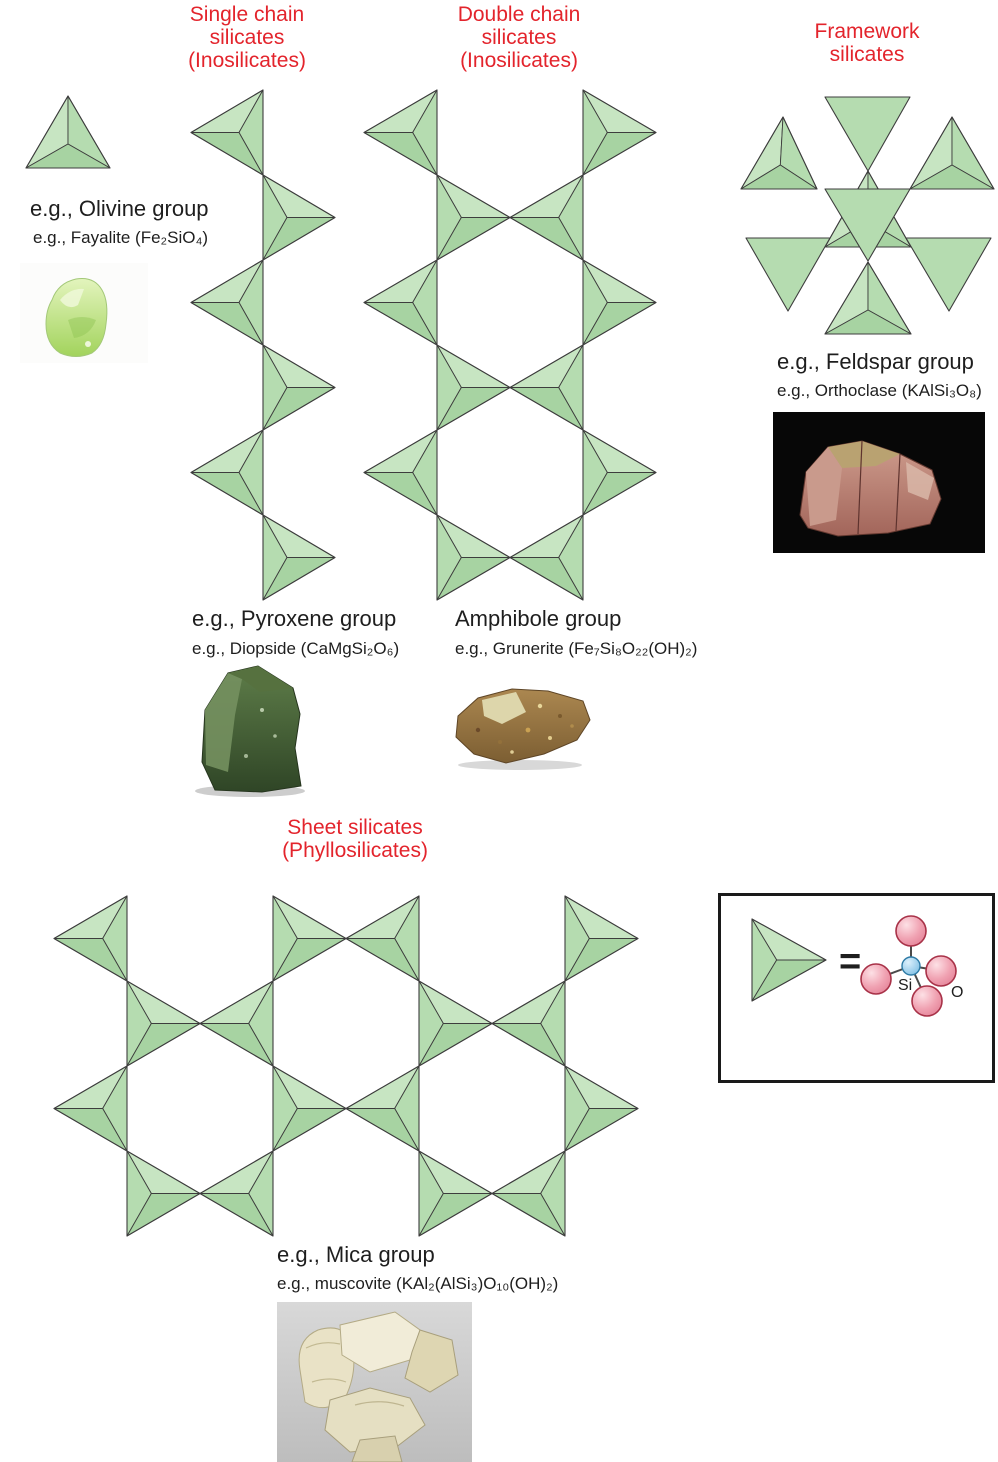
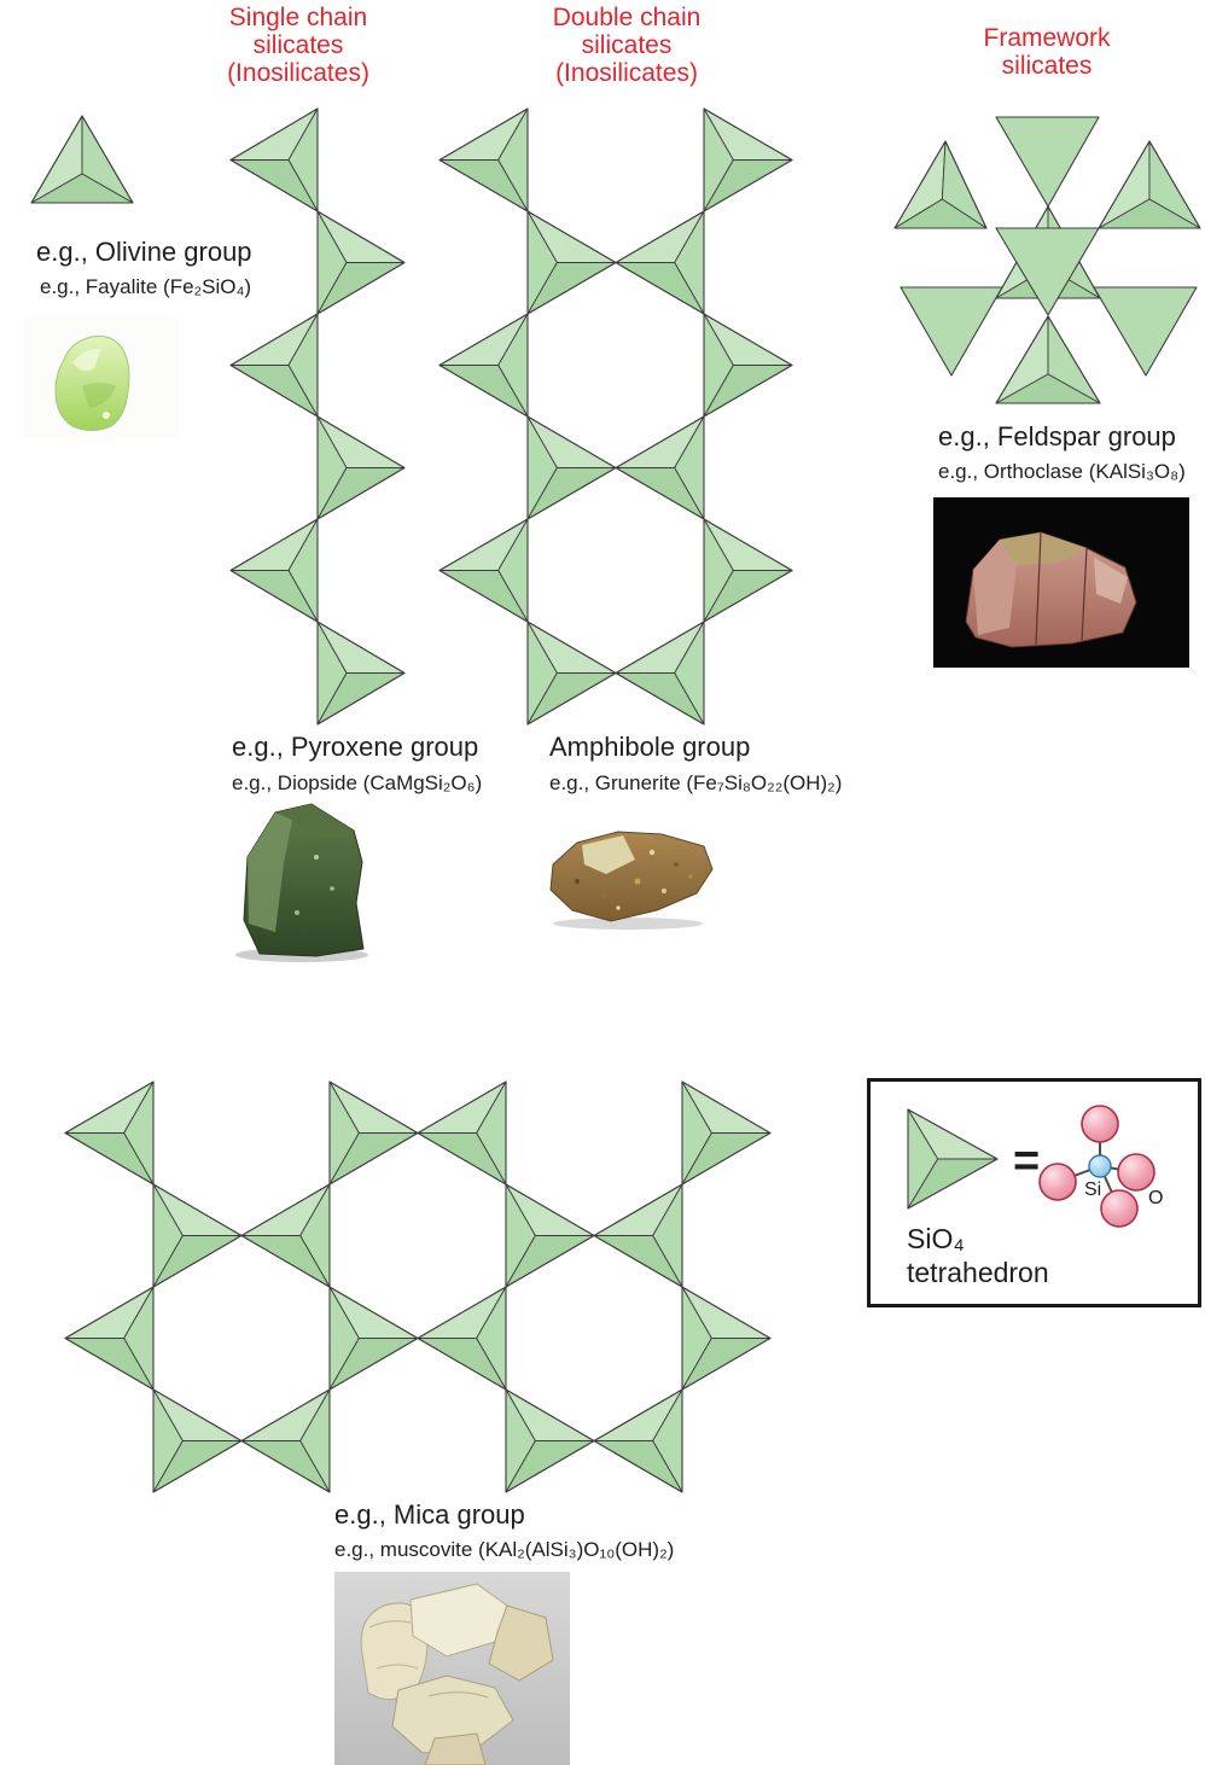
  Single chain
  silicates
  (Inosilicates)
  Double chain
  silicates
  (Inosilicates)
  Framework
  silicates
- Sheet silicates
- (Phyllosilicates)
  e.g., Olivine group
  e.g., Fayalite (Fe₂SiO₄)
  e.g., Pyroxene group
  e.g., Diopside (CaMgSi₂O₆)
  Amphibole group
  e.g., Grunerite (Fe₇Si₈O₂₂(OH)₂)
  e.g., Feldspar group
  e.g., Orthoclase (KAlSi₃O₈)
  e.g., Mica group
  e.g., muscovite (KAl₂(AlSi₃)O₁₀(OH)₂)
  =
  Si
  O
+ SiO₄
+ tetrahedron
